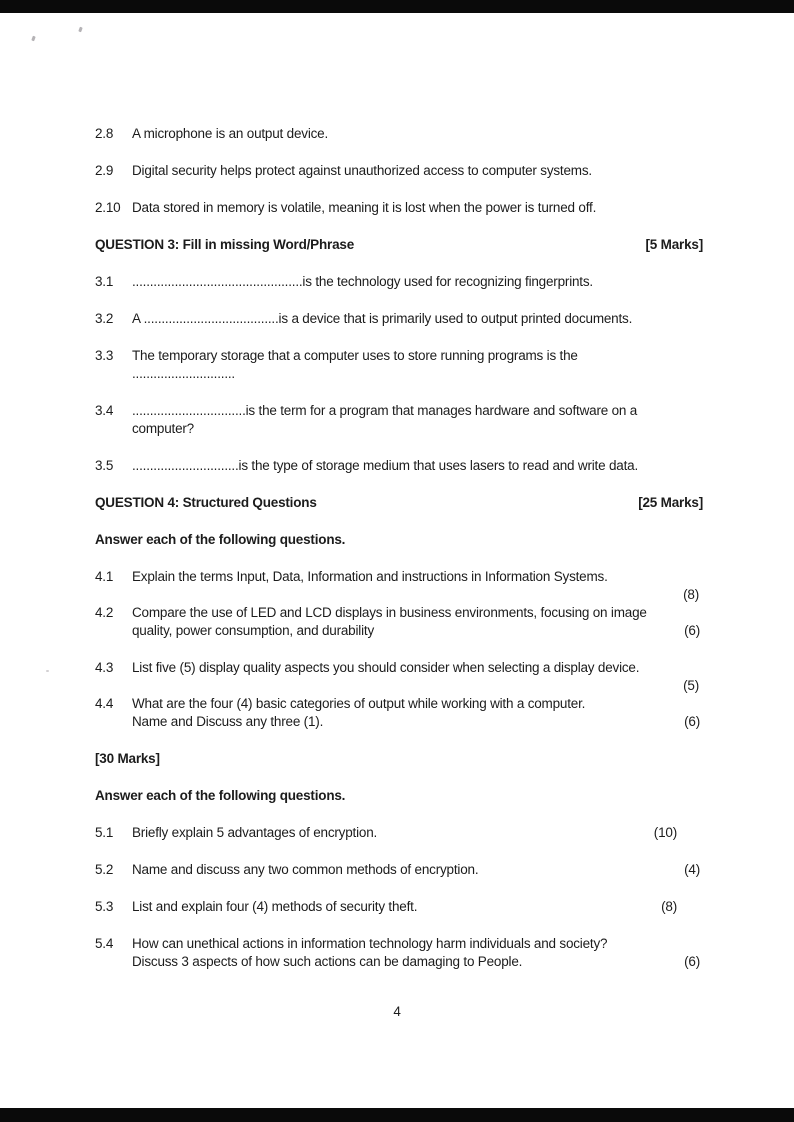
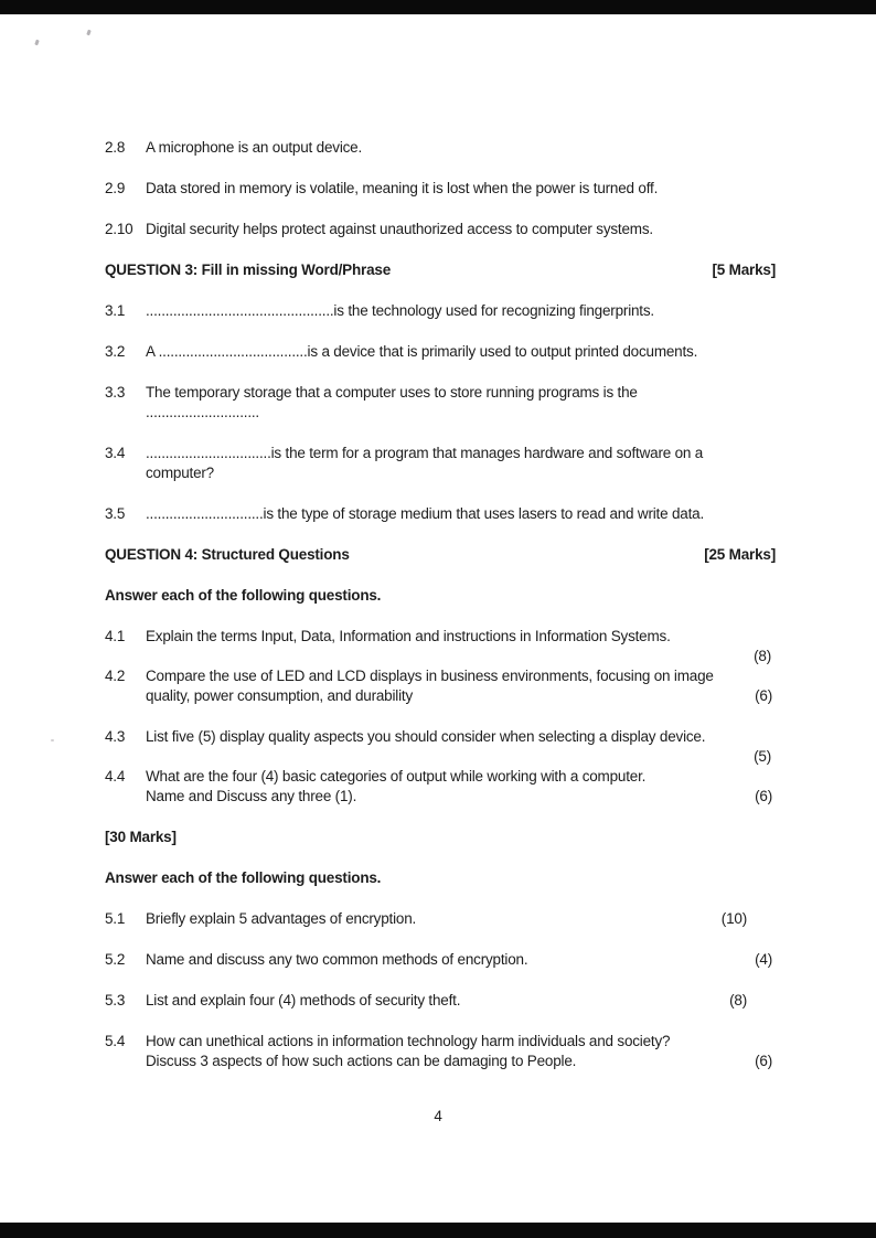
  2.8
  A microphone is an output device.
  2.9
- Digital security helps protect against unauthorized access to computer systems.
+ Data stored in memory is volatile, meaning it is lost when the power is turned off.
  2.10
- Data stored in memory is volatile, meaning it is lost when the power is turned off.
+ Digital security helps protect against unauthorized access to computer systems.
  QUESTION 3: Fill in missing Word/Phrase
  [5 Marks]
  3.1
  ................................................is the technology used for recognizing fingerprints.
  3.2
  A ......................................is a device that is primarily used to output printed documents.
  3.3
  The temporary storage that a computer uses to store running programs is the
  .............................
  3.4
  ................................is the term for a program that manages hardware and software on a
  computer?
  3.5
  ..............................is the type of storage medium that uses lasers to read and write data.
  QUESTION 4: Structured Questions
  [25 Marks]
  Answer each of the following questions.
  4.1
  Explain the terms Input, Data, Information and instructions in Information Systems.
  (8)
  4.2
  Compare the use of LED and LCD displays in business environments, focusing on image
  quality, power consumption, and durability
  (6)
  4.3
  List five (5) display quality aspects you should consider when selecting a display device.
  (5)
  4.4
  What are the four (4) basic categories of output while working with a computer.
  Name and Discuss any three (1).
  (6)
  [30 Marks]
  Answer each of the following questions.
  5.1
  Briefly explain 5 advantages of encryption.
  (10)
  5.2
  Name and discuss any two common methods of encryption.
  (4)
  5.3
  List and explain four (4) methods of security theft.
  (8)
  5.4
  How can unethical actions in information technology harm individuals and society?
  Discuss 3 aspects of how such actions can be damaging to People.
  (6)
  4
